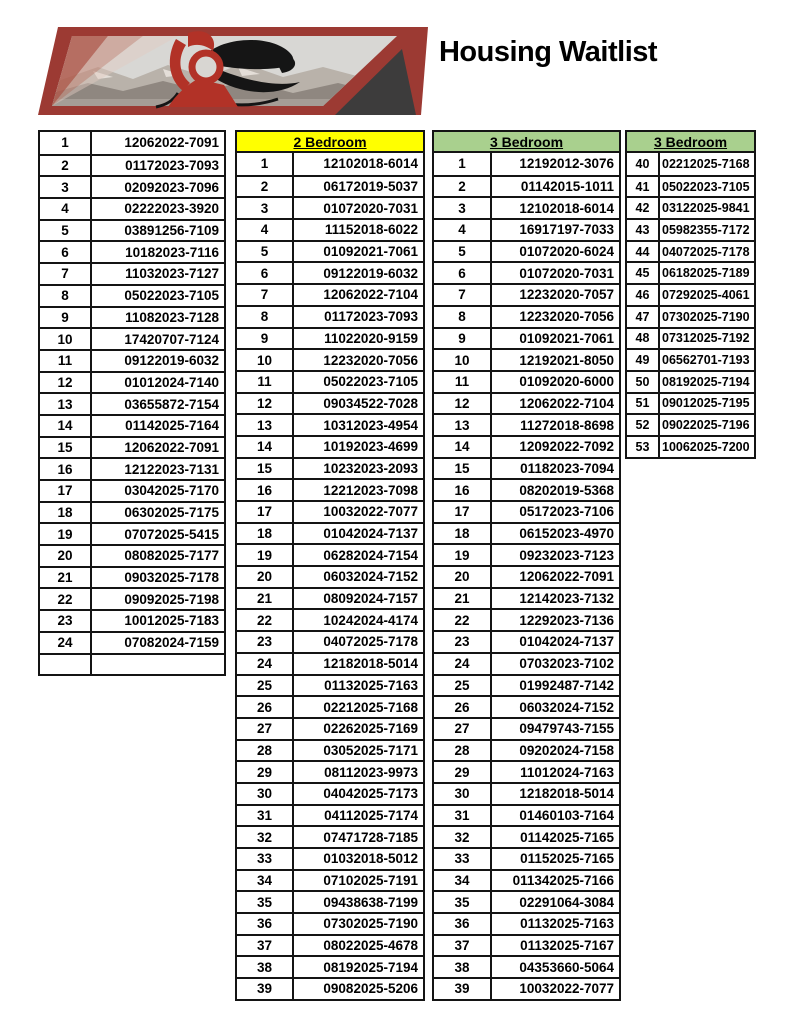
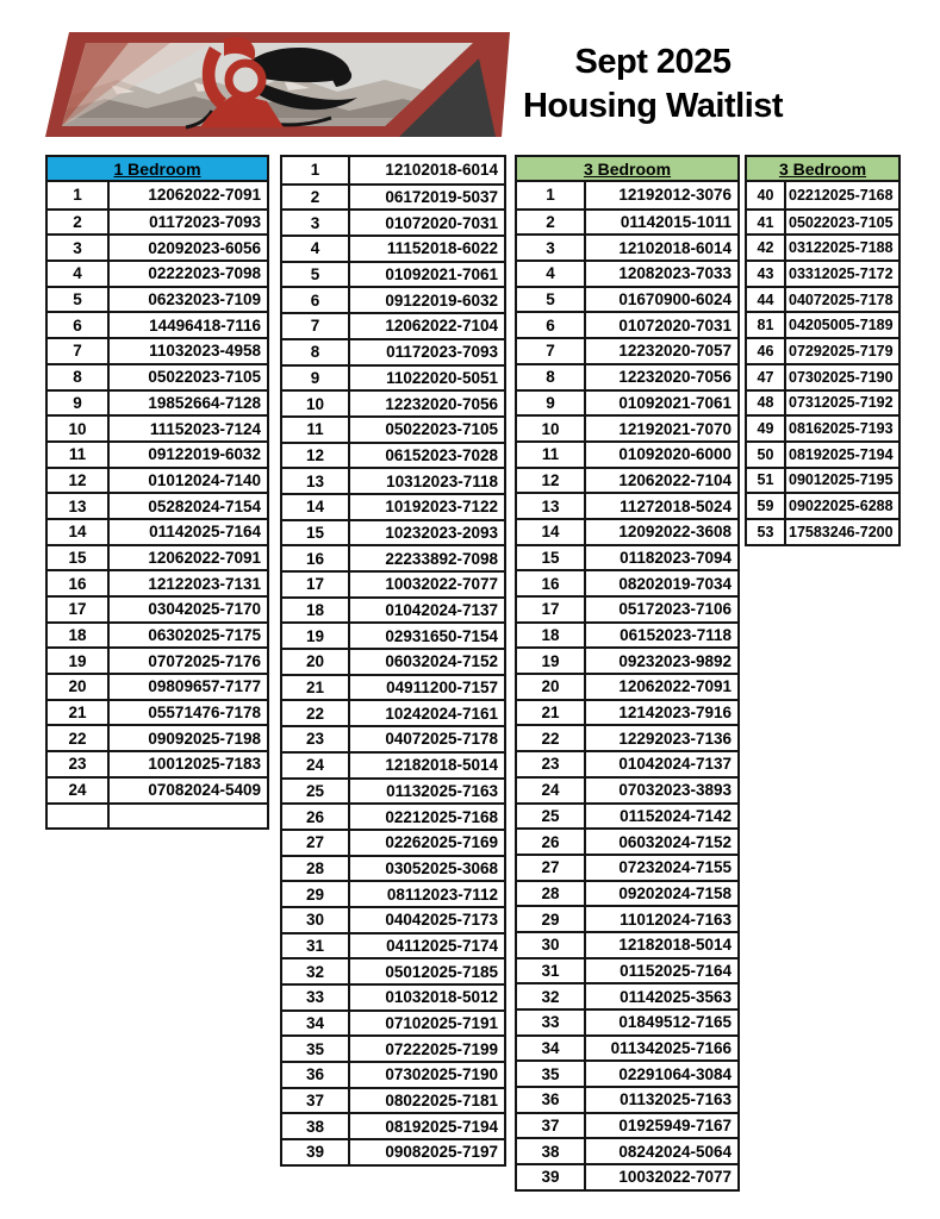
+ Sept 2025
  Housing Waitlist
+ 1 Bedroom
  1
  12062022-7091
  2
  01172023-7093
  3
- 02092023-7096
+ 02092023-6056
  4
- 02222023-3920
+ 02222023-7098
  5
- 03891256-7109
+ 06232023-7109
  6
- 10182023-7116
+ 14496418-7116
  7
- 11032023-7127
+ 11032023-4958
  8
  05022023-7105
  9
- 11082023-7128
+ 19852664-7128
  10
- 17420707-7124
+ 11152023-7124
  11
  09122019-6032
  12
  01012024-7140
  13
- 03655872-7154
+ 05282024-7154
  14
  01142025-7164
  15
  12062022-7091
  16
  12122023-7131
  17
  03042025-7170
  18
  06302025-7175
  19
- 07072025-5415
+ 07072025-7176
  20
- 08082025-7177
+ 09809657-7177
  21
- 09032025-7178
+ 05571476-7178
  22
  09092025-7198
  23
  10012025-7183
  24
- 07082024-7159
+ 07082024-5409
- 2 Bedroom
  1
  12102018-6014
  2
  06172019-5037
  3
  01072020-7031
  4
  11152018-6022
  5
  01092021-7061
  6
  09122019-6032
  7
  12062022-7104
  8
  01172023-7093
  9
- 11022020-9159
+ 11022020-5051
  10
  12232020-7056
  11
  05022023-7105
  12
- 09034522-7028
+ 06152023-7028
  13
- 10312023-4954
+ 10312023-7118
  14
- 10192023-4699
+ 10192023-7122
  15
  10232023-2093
  16
- 12212023-7098
+ 22233892-7098
  17
  10032022-7077
  18
  01042024-7137
  19
- 06282024-7154
+ 02931650-7154
  20
  06032024-7152
  21
- 08092024-7157
+ 04911200-7157
  22
- 10242024-4174
+ 10242024-7161
  23
  04072025-7178
  24
  12182018-5014
  25
  01132025-7163
  26
  02212025-7168
  27
  02262025-7169
  28
- 03052025-7171
+ 03052025-3068
  29
- 08112023-9973
+ 08112023-7112
  30
  04042025-7173
  31
  04112025-7174
  32
- 07471728-7185
+ 05012025-7185
  33
  01032018-5012
  34
  07102025-7191
  35
- 09438638-7199
+ 07222025-7199
  36
  07302025-7190
  37
- 08022025-4678
+ 08022025-7181
  38
  08192025-7194
  39
- 09082025-5206
+ 09082025-7197
  3 Bedroom
  1
  12192012-3076
  2
  01142015-1011
  3
  12102018-6014
  4
- 16917197-7033
+ 12082023-7033
  5
- 01072020-6024
+ 01670900-6024
  6
  01072020-7031
  7
  12232020-7057
  8
  12232020-7056
  9
  01092021-7061
  10
- 12192021-8050
+ 12192021-7070
  11
  01092020-6000
  12
  12062022-7104
  13
- 11272018-8698
+ 11272018-5024
  14
- 12092022-7092
+ 12092022-3608
  15
  01182023-7094
  16
- 08202019-5368
+ 08202019-7034
  17
  05172023-7106
  18
- 06152023-4970
+ 06152023-7118
  19
- 09232023-7123
+ 09232023-9892
  20
  12062022-7091
  21
- 12142023-7132
+ 12142023-7916
  22
  12292023-7136
  23
  01042024-7137
  24
- 07032023-7102
+ 07032023-3893
  25
- 01992487-7142
+ 01152024-7142
  26
  06032024-7152
  27
- 09479743-7155
+ 07232024-7155
  28
  09202024-7158
  29
  11012024-7163
  30
  12182018-5014
  31
- 01460103-7164
+ 01152025-7164
  32
- 01142025-7165
+ 01142025-3563
  33
- 01152025-7165
+ 01849512-7165
  34
  011342025-7166
  35
  02291064-3084
  36
  01132025-7163
  37
- 01132025-7167
+ 01925949-7167
  38
- 04353660-5064
+ 08242024-5064
  39
  10032022-7077
  3 Bedroom
  40
  02212025-7168
  41
  05022023-7105
  42
- 03122025-9841
+ 03122025-7188
  43
- 05982355-7172
+ 03312025-7172
  44
  04072025-7178
- 45
+ 81
- 06182025-7189
+ 04205005-7189
  46
- 07292025-4061
+ 07292025-7179
  47
  07302025-7190
  48
  07312025-7192
  49
- 06562701-7193
+ 08162025-7193
  50
  08192025-7194
  51
  09012025-7195
- 52
+ 59
- 09022025-7196
+ 09022025-6288
  53
- 10062025-7200
+ 17583246-7200
